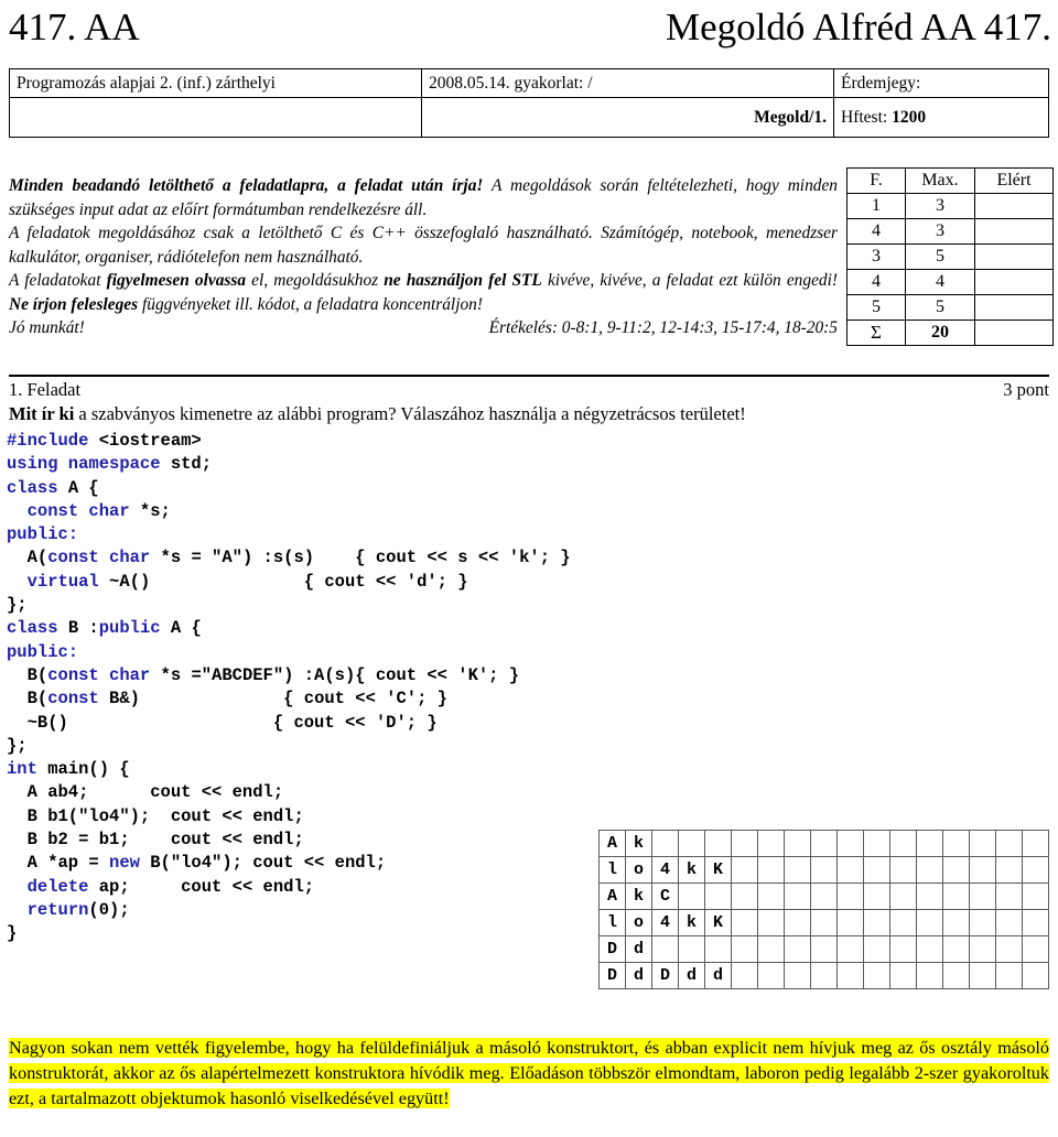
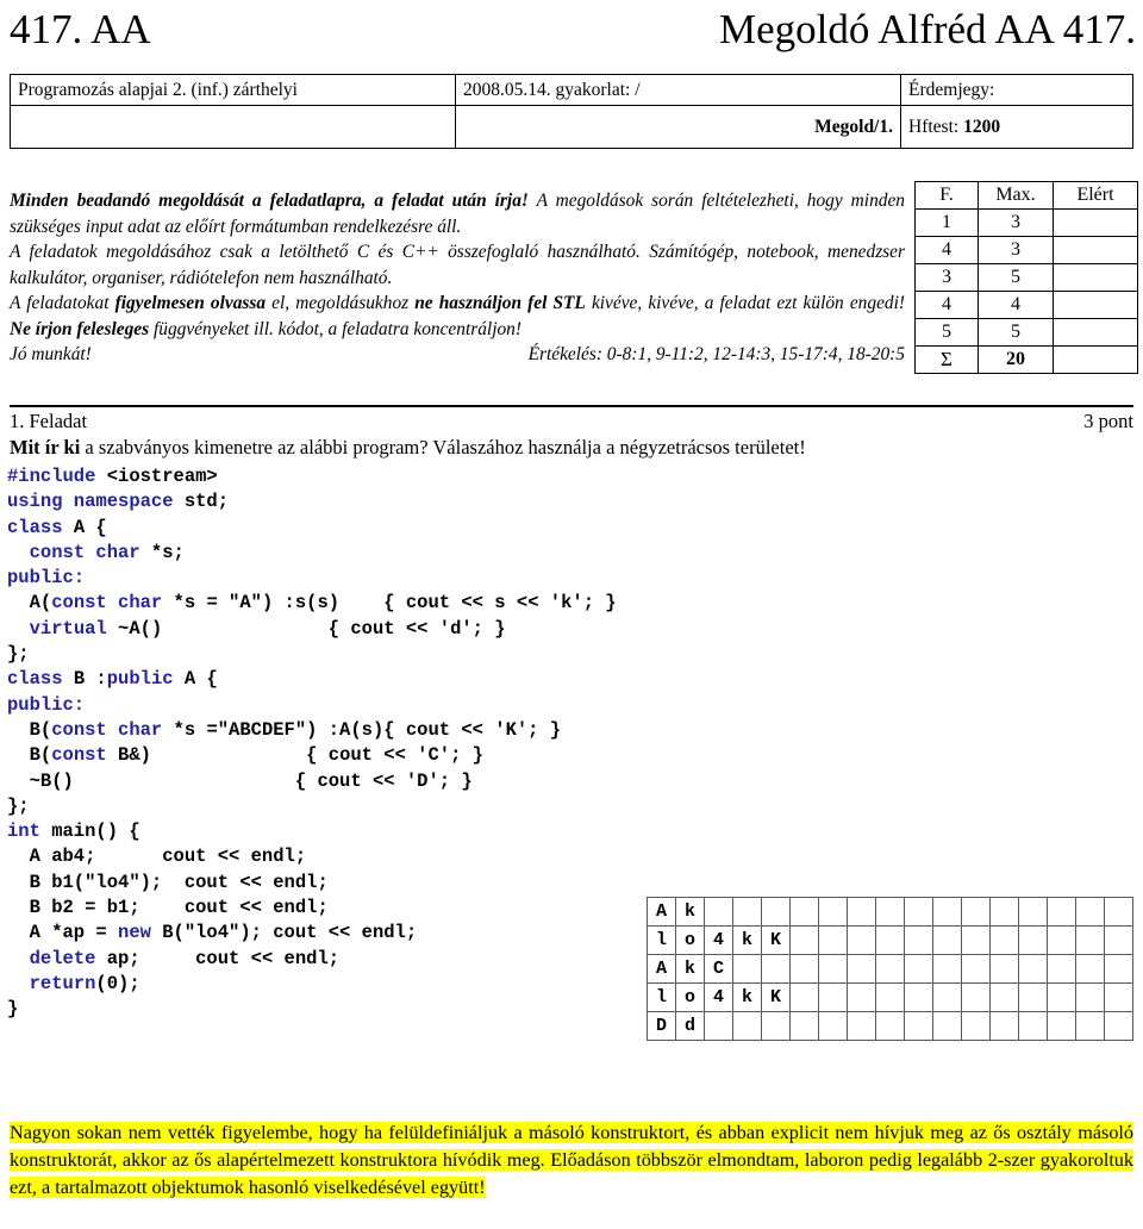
  417. AA
  Megoldó Alfréd AA 417.
  Programozás alapjai 2. (inf.) zárthelyi	2008.05.14. gyakorlat: /	Érdemjegy:
  	Megold/1.	Hftest: 1200
- Minden beadandó letölthető a feladatlapra, a feladat után írja! A megoldások során feltételezheti, hogy minden szükséges input adat az előírt formátumban rendelkezésre áll.
+ Minden beadandó megoldását a feladatlapra, a feladat után írja! A megoldások során feltételezheti, hogy minden szükséges input adat az előírt formátumban rendelkezésre áll.
  A feladatok megoldásához csak a letölthető C és C++ összefoglaló használható. Számítógép, notebook, menedzser kalkulátor, organiser, rádiótelefon nem használható.
  A feladatokat figyelmesen olvassa el, megoldásukhoz ne használjon fel STL kivéve, kivéve, a feladat ezt külön engedi! Ne írjon felesleges függvényeket ill. kódot, a feladatra koncentráljon!
  Jó munkát!
  Értékelés: 0-8:1, 9-11:2, 12-14:3, 15-17:4, 18-20:5
  F.	Max.	Elért
  1	3
  4	3
  3	5
  4	4
  5	5
  Σ	20
  1. Feladat
  3 pont
  Mit ír ki a szabványos kimenetre az alábbi program? Válaszához használja a négyzetrácsos területet!
  #include <iostream>
  using namespace std;
  class A {
  const char *s;
  public:
  A(const char *s = "A") :s(s) { cout << s << 'k'; }
  virtual ~A() { cout << 'd'; }
  };
  class B :public A {
  public:
  B(const char *s ="ABCDEF") :A(s){ cout << 'K'; }
  B(const B&) { cout << 'C'; }
  ~B() { cout << 'D'; }
  };
  int main() {
  A ab4; cout << endl;
  B b1("lo4"); cout << endl;
  B b2 = b1; cout << endl;
  A *ap = new B("lo4"); cout << endl;
  delete ap; cout << endl;
  return(0);
  }
  A	k
  l	o	4	k	K
  A	k	C
  l	o	4	k	K
  D	d
- D	d	D	d	d
  Nagyon sokan nem vették figyelembe, hogy ha felüldefiniáljuk a másoló konstruktort, és abban explicit nem hívjuk meg az ős osztály másoló konstruktorát, akkor az ős alapértelmezett konstruktora hívódik meg. Előadáson többször elmondtam, laboron pedig legalább 2-szer gyakoroltuk ezt, a tartalmazott objektumok hasonló viselkedésével együtt!
